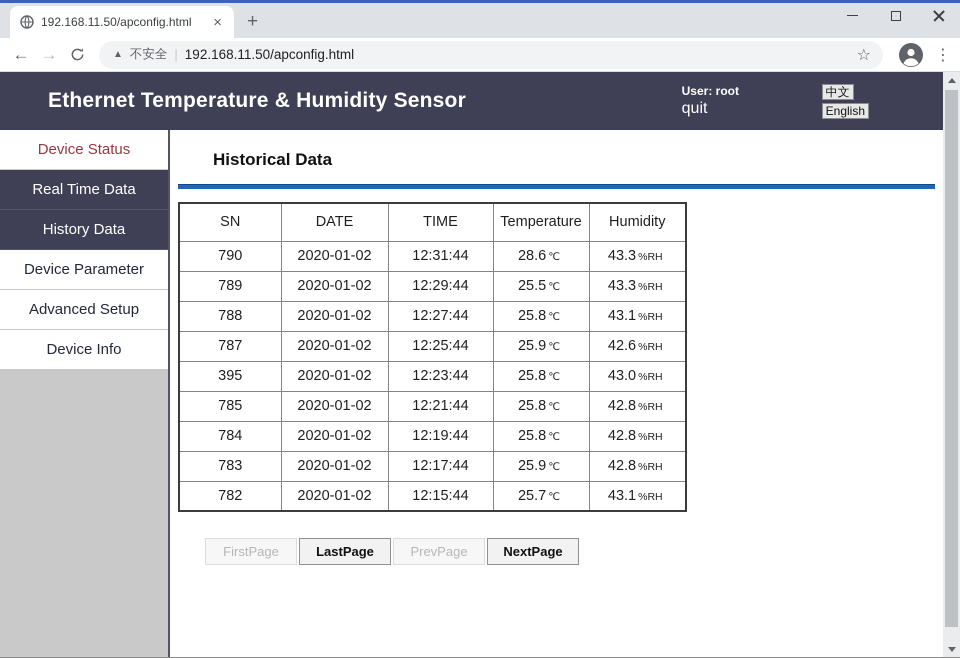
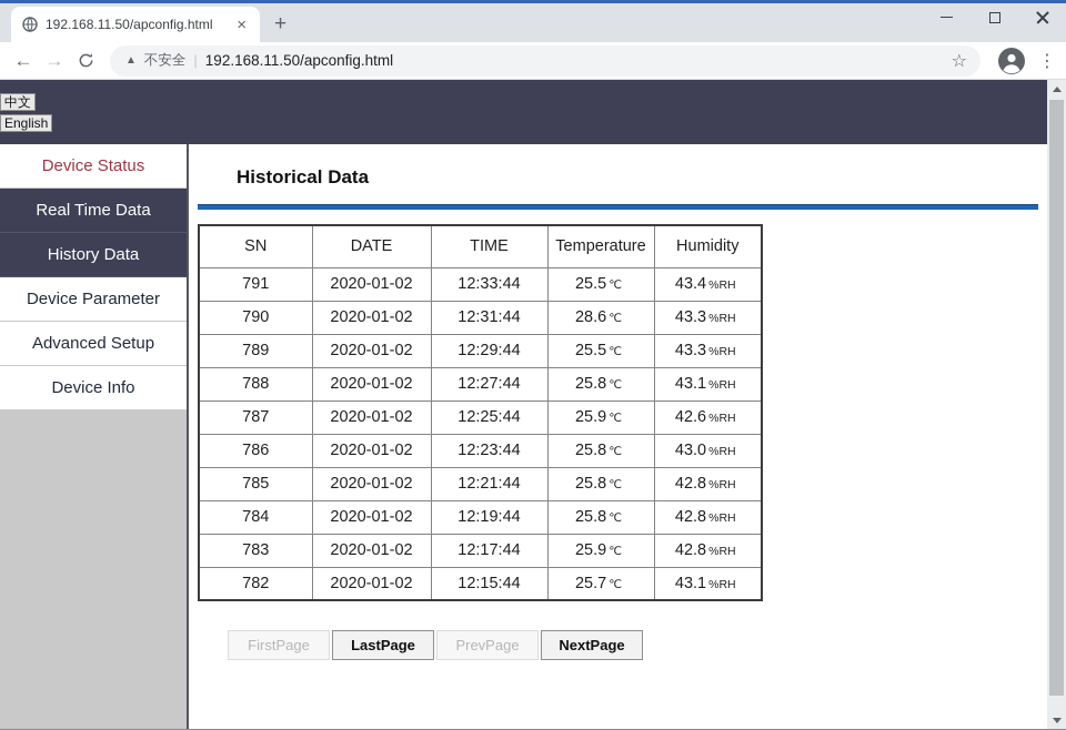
  192.168.11.50/apconfig.html
  ×
  +
  ←
  →
  ▲
  不安全
  |
  192.168.11.50/apconfig.html
  ☆
  ⋮
- Ethernet Temperature & Humidity Sensor
- User: root
- quit
  中文
  English
  Device Status
  Real Time Data
  History Data
  Device Parameter
  Advanced Setup
  Device Info
  Historical Data
  SN	DATE	TIME	Temperature	Humidity
+ 791	2020-01-02	12:33:44	25.5 ℃	43.4 %RH
  790	2020-01-02	12:31:44	28.6 ℃	43.3 %RH
  789	2020-01-02	12:29:44	25.5 ℃	43.3 %RH
  788	2020-01-02	12:27:44	25.8 ℃	43.1 %RH
  787	2020-01-02	12:25:44	25.9 ℃	42.6 %RH
- 395	2020-01-02	12:23:44	25.8 ℃	43.0 %RH
+ 786	2020-01-02	12:23:44	25.8 ℃	43.0 %RH
  785	2020-01-02	12:21:44	25.8 ℃	42.8 %RH
  784	2020-01-02	12:19:44	25.8 ℃	42.8 %RH
  783	2020-01-02	12:17:44	25.9 ℃	42.8 %RH
  782	2020-01-02	12:15:44	25.7 ℃	43.1 %RH
  FirstPage
  LastPage
  PrevPage
  NextPage
